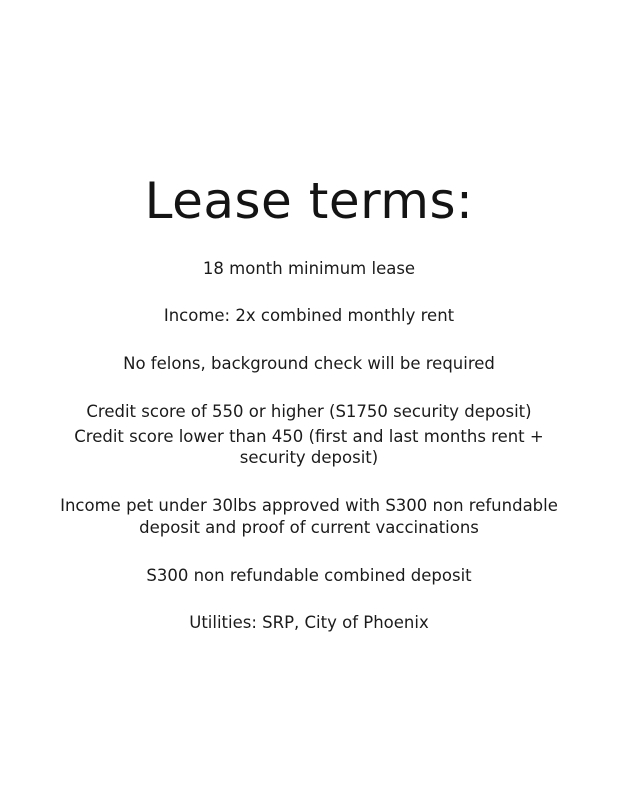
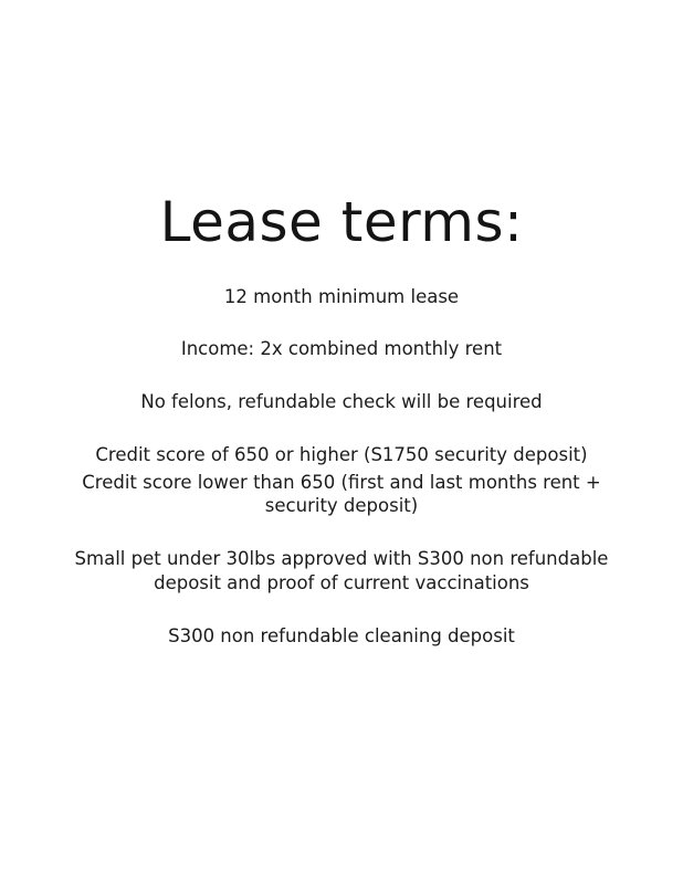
  Lease terms:
- 18 month minimum lease
+ 12 month minimum lease
  Income: 2x combined monthly rent
- No felons, background check will be required
+ No felons, refundable check will be required
- Credit score of 550 or higher (S1750 security deposit)
+ Credit score of 650 or higher (S1750 security deposit)
- Credit score lower than 450 (first and last months rent + security deposit)
+ Credit score lower than 650 (first and last months rent + security deposit)
- Income pet under 30lbs approved with S300 non refundable deposit and proof of current vaccinations
+ Small pet under 30lbs approved with S300 non refundable deposit and proof of current vaccinations
- S300 non refundable combined deposit
+ S300 non refundable cleaning deposit
- Utilities: SRP, City of Phoenix
